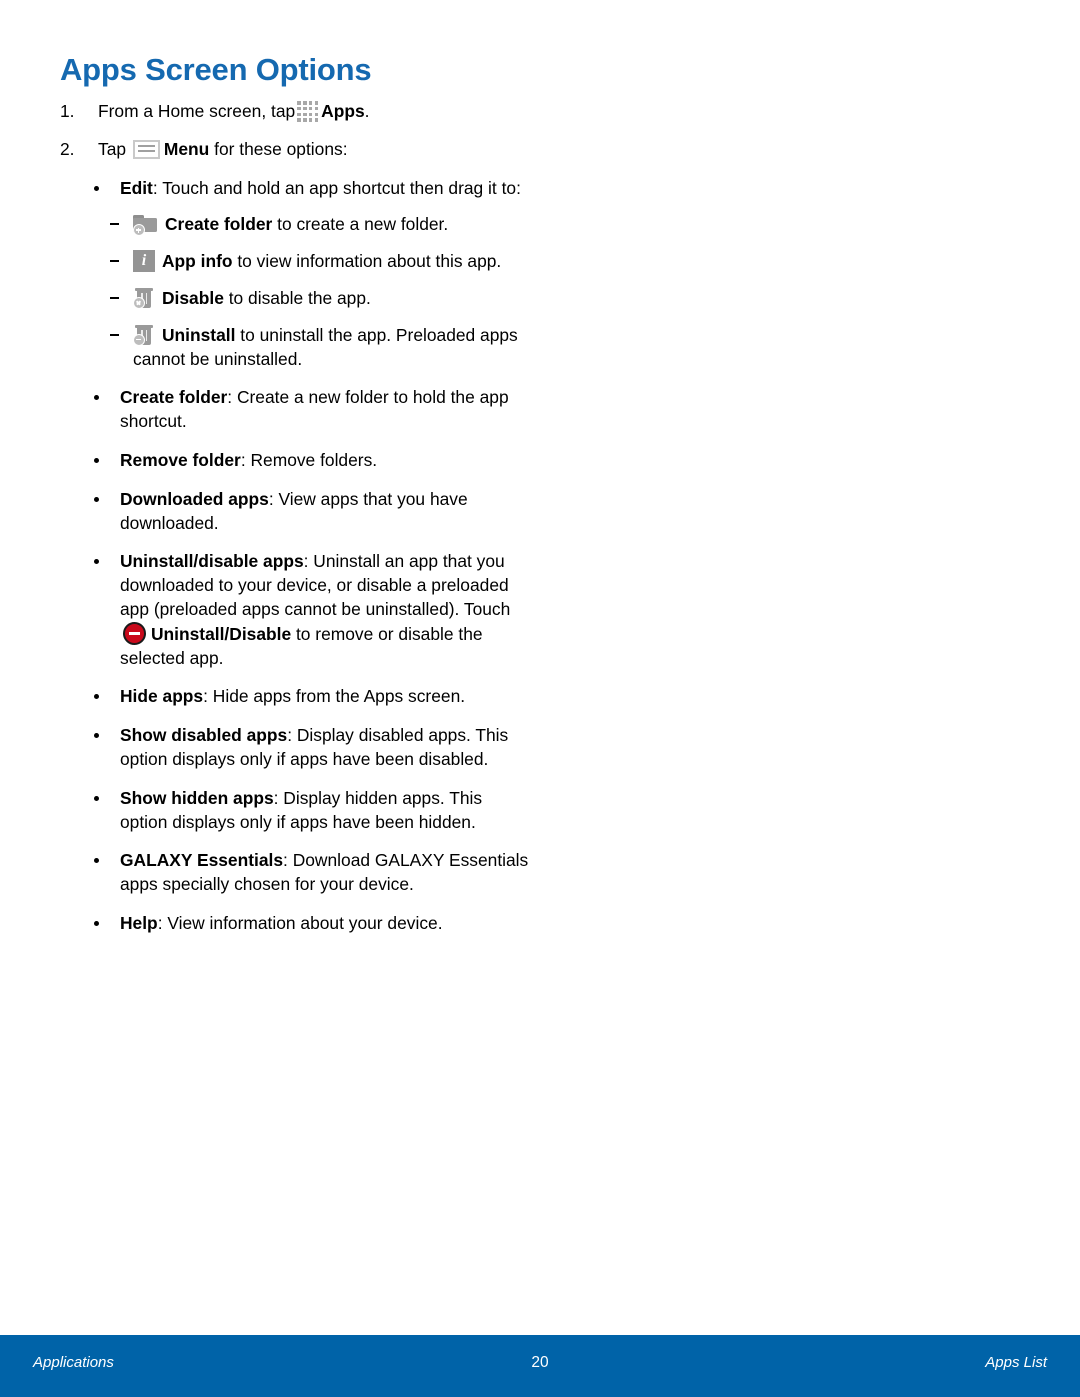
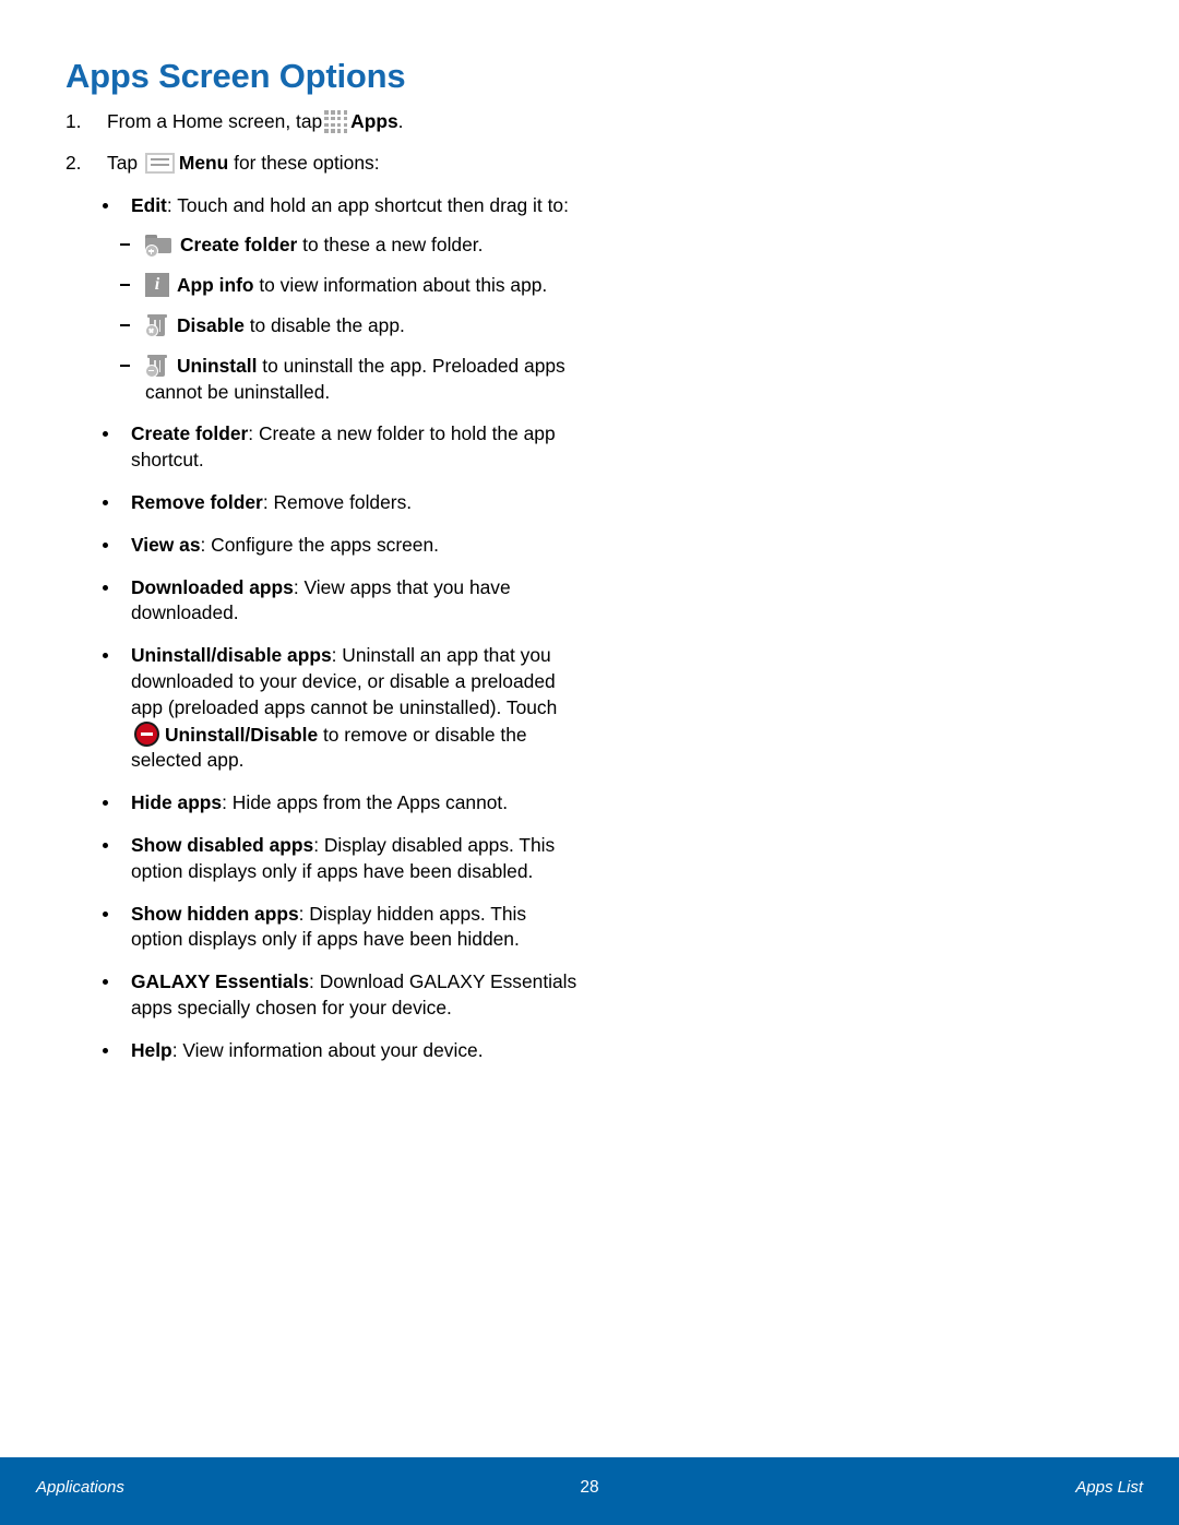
  Apps Screen Options
  1.
  From a Home screen, tap Apps.
  2.
  Tap Menu for these options:
  Edit: Touch and hold an app shortcut then drag it to:
- Create folder to create a new folder.
+ Create folder to these a new folder.
  i
  App info to view information about this app.
  Disable to disable the app.
  Uninstall to uninstall the app. Preloaded apps cannot be uninstalled.
  Create folder: Create a new folder to hold the app shortcut.
  Remove folder: Remove folders.
+ View as: Configure the apps screen.
  Downloaded apps: View apps that you have downloaded.
  Uninstall/disable apps: Uninstall an app that you downloaded to your device, or disable a preloaded app (preloaded apps cannot be uninstalled). Touch Uninstall/Disable to remove or disable the selected app.
- Hide apps: Hide apps from the Apps screen.
+ Hide apps: Hide apps from the Apps cannot.
  Show disabled apps: Display disabled apps. This option displays only if apps have been disabled.
  Show hidden apps: Display hidden apps. This option displays only if apps have been hidden.
  GALAXY Essentials: Download GALAXY Essentials apps specially chosen for your device.
  Help: View information about your device.
  Applications
- 20
+ 28
  Apps List
